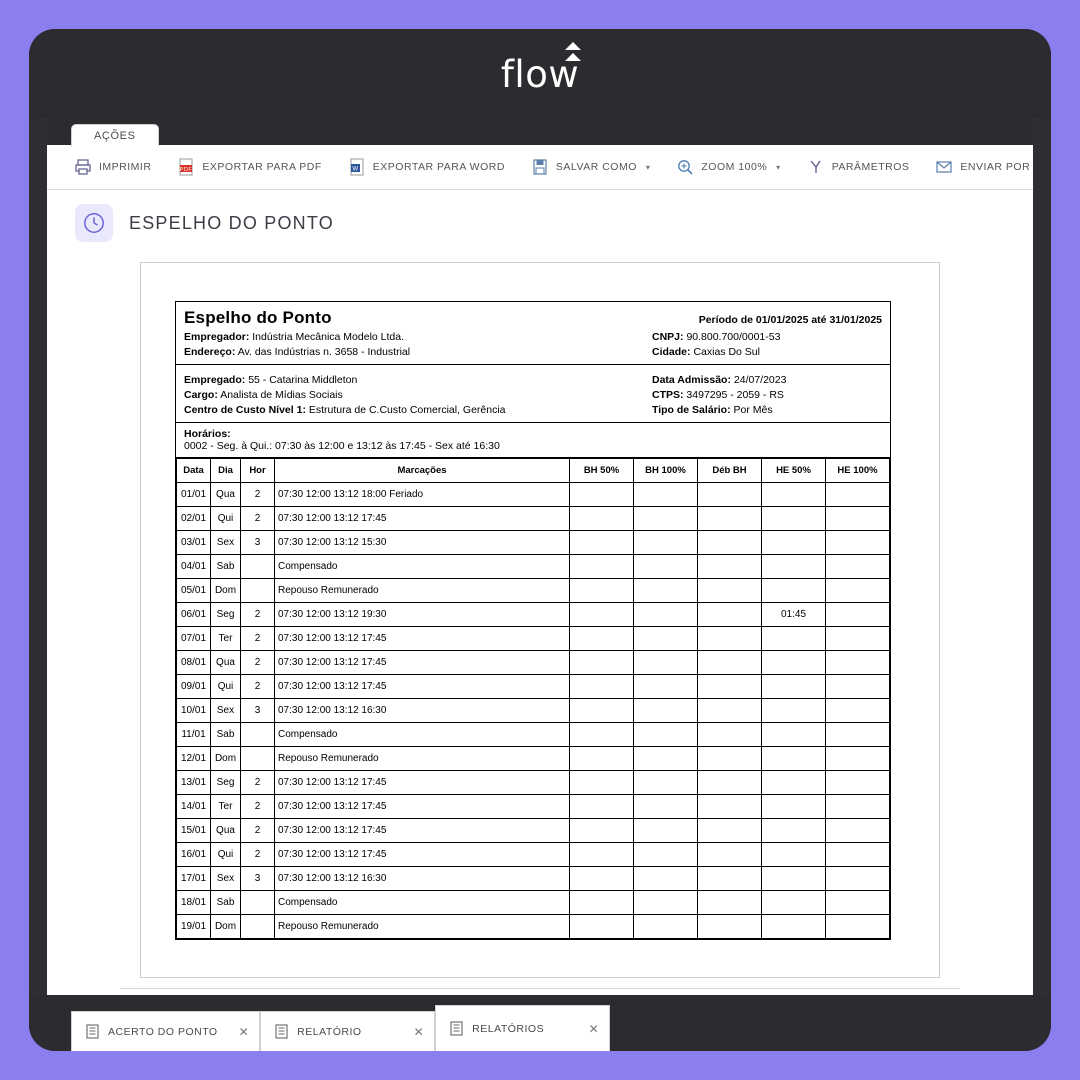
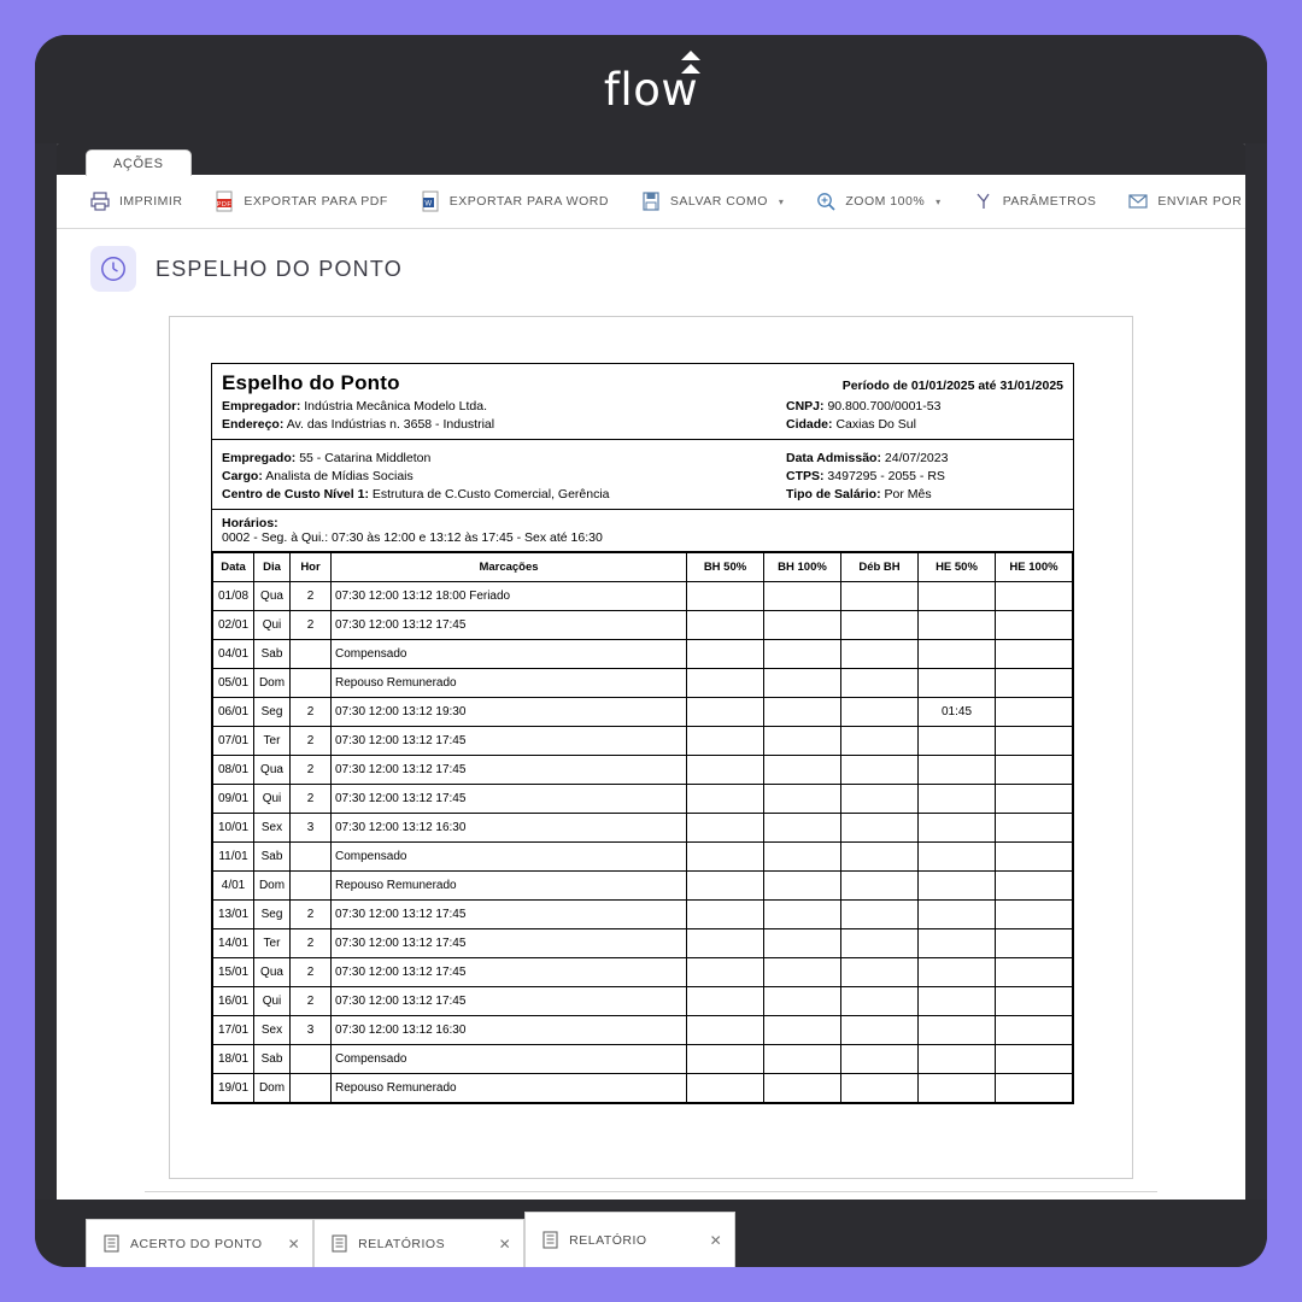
  flow
  AÇÕES
  IMPRIMIR
  EXPORTAR PARA PDF
  EXPORTAR PARA WORD
  SALVAR COMO
  ▾
  ZOOM 100%
  ▾
  PARÂMETROS
  ESPELHO DO PONTO
  Espelho do Ponto
  Período de 01/01/2025 até 31/01/2025
  Empregador: Indústria Mecânica Modelo Ltda.
  Endereço: Av. das Indústrias n. 3658 - Industrial
  CNPJ: 90.800.700/0001-53
  Cidade: Caxias Do Sul
  Empregado: 55 - Catarina Middleton
  Cargo: Analista de Mídias Sociais
  Centro de Custo Nível 1: Estrutura de C.Custo Comercial, Gerência
  Data Admissão: 24/07/2023
- CTPS: 3497295 - 2059 - RS
+ CTPS: 3497295 - 2055 - RS
  Tipo de Salário: Por Mês
  Horários:
  0002 - Seg. à Qui.: 07:30 às 12:00 e 13:12 às 17:45 - Sex até 16:30
  Data	Dia	Hor	Marcações	BH 50%	BH 100%	Déb BH	HE 50%	HE 100%
- 01/01	Qua	2	07:30 12:00 13:12 18:00 Feriado
+ 01/08	Qua	2	07:30 12:00 13:12 18:00 Feriado
  02/01	Qui	2	07:30 12:00 13:12 17:45
- 03/01	Sex	3	07:30 12:00 13:12 15:30
  04/01	Sab		Compensado
  05/01	Dom		Repouso Remunerado
  06/01	Seg	2	07:30 12:00 13:12 19:30				01:45
  07/01	Ter	2	07:30 12:00 13:12 17:45
  08/01	Qua	2	07:30 12:00 13:12 17:45
  09/01	Qui	2	07:30 12:00 13:12 17:45
  10/01	Sex	3	07:30 12:00 13:12 16:30
  11/01	Sab		Compensado
- 12/01	Dom		Repouso Remunerado
+ 4/01	Dom		Repouso Remunerado
  13/01	Seg	2	07:30 12:00 13:12 17:45
  14/01	Ter	2	07:30 12:00 13:12 17:45
  15/01	Qua	2	07:30 12:00 13:12 17:45
  16/01	Qui	2	07:30 12:00 13:12 17:45
  17/01	Sex	3	07:30 12:00 13:12 16:30
  18/01	Sab		Compensado
  19/01	Dom		Repouso Remunerado
  ACERTO DO PONTO
  ✕
- RELATÓRIO
+ RELATÓRIOS
  ✕
- RELATÓRIOS
+ RELATÓRIO
  ✕
